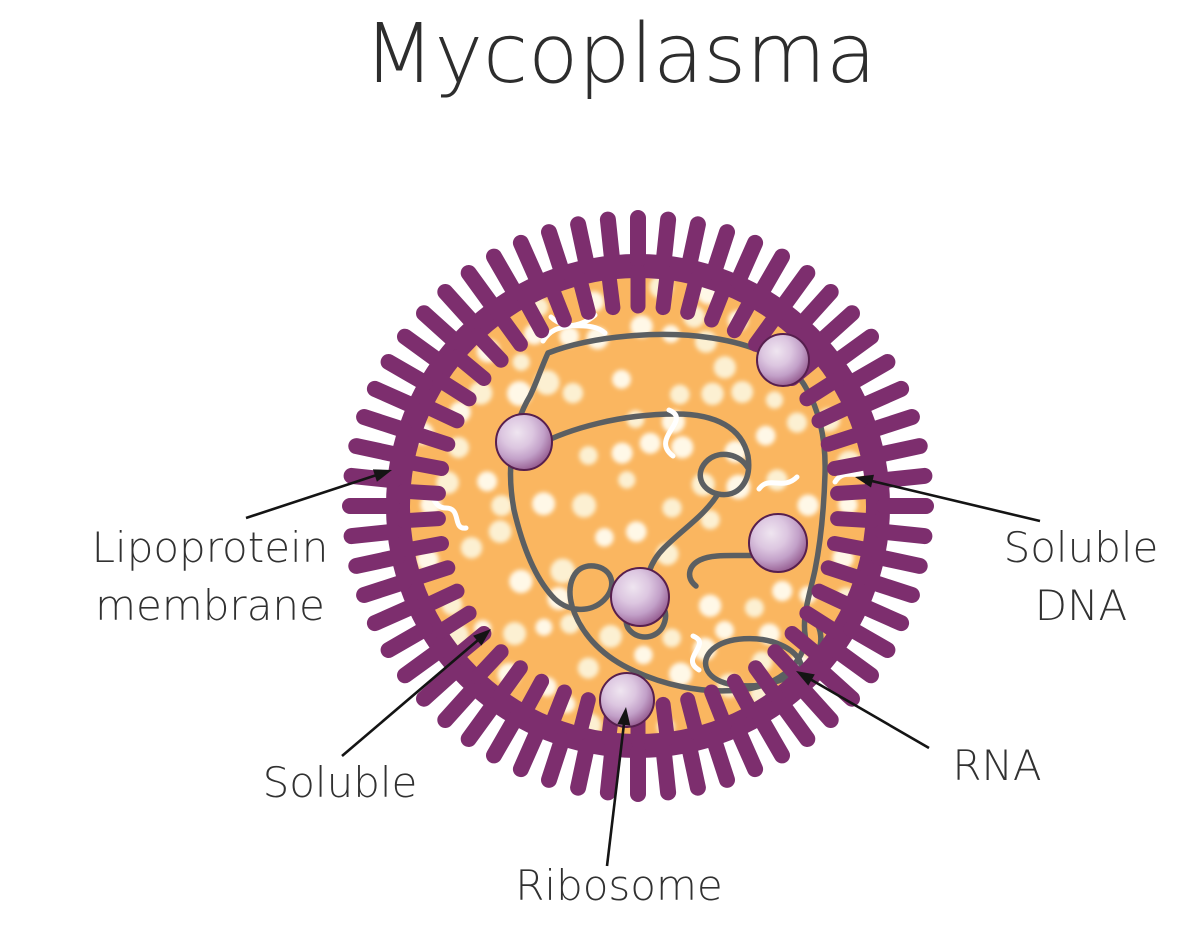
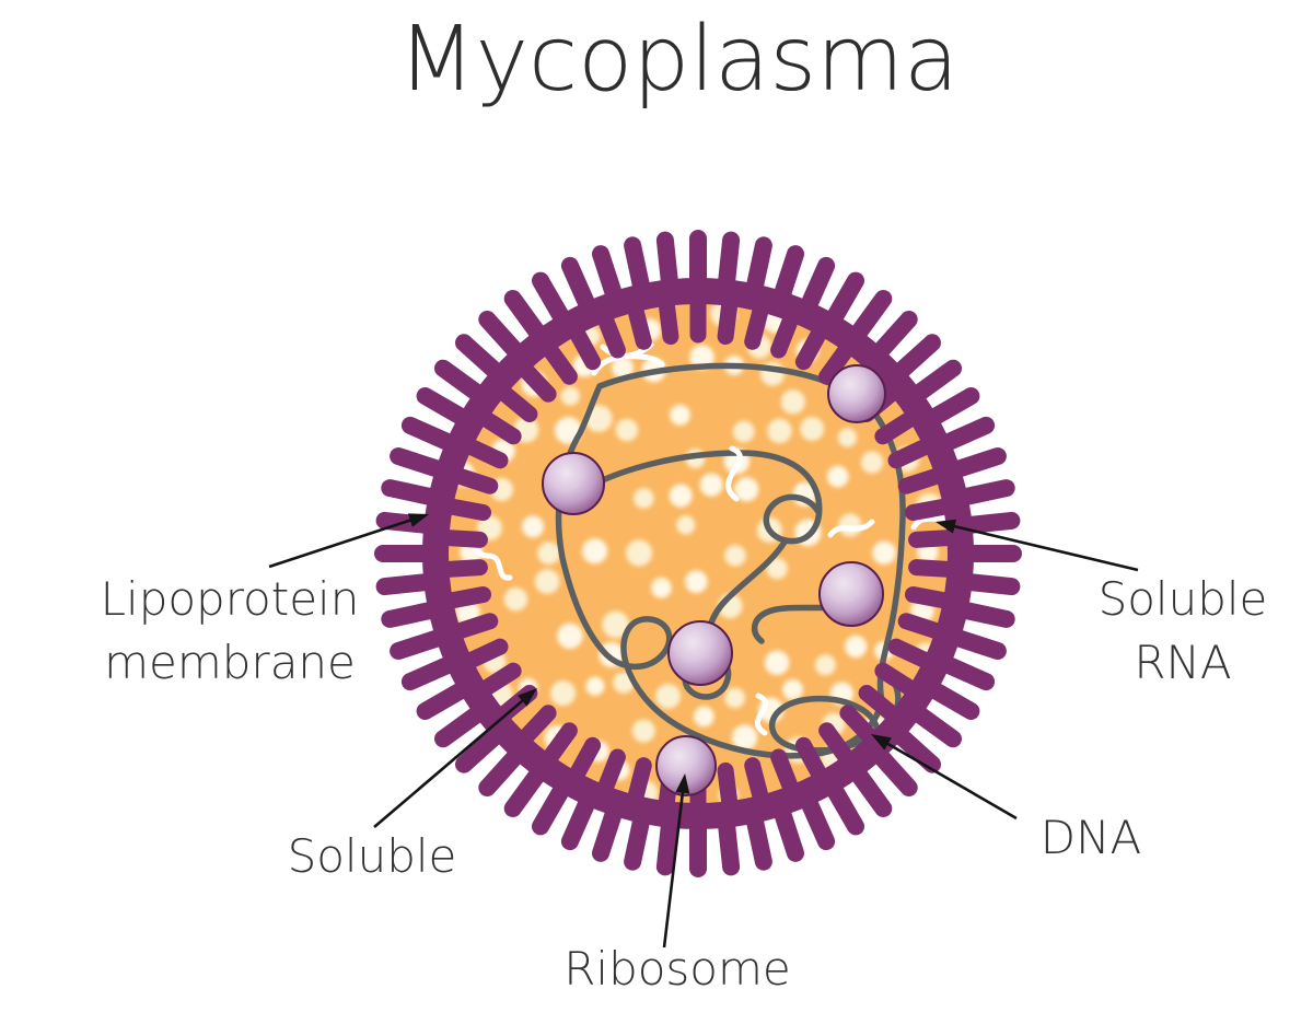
  Mycoplasma
  Lipoprotein
  membrane
  Soluble
- DNA
+ RNA
  Soluble
- RNA
+ DNA
  Ribosome
